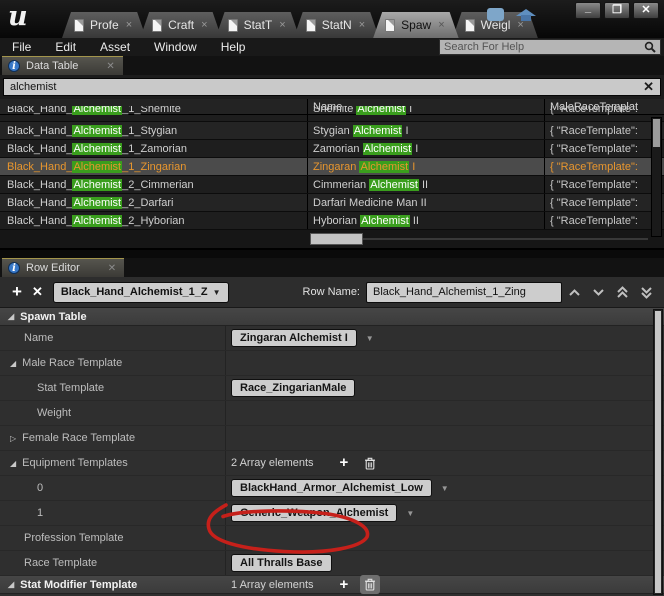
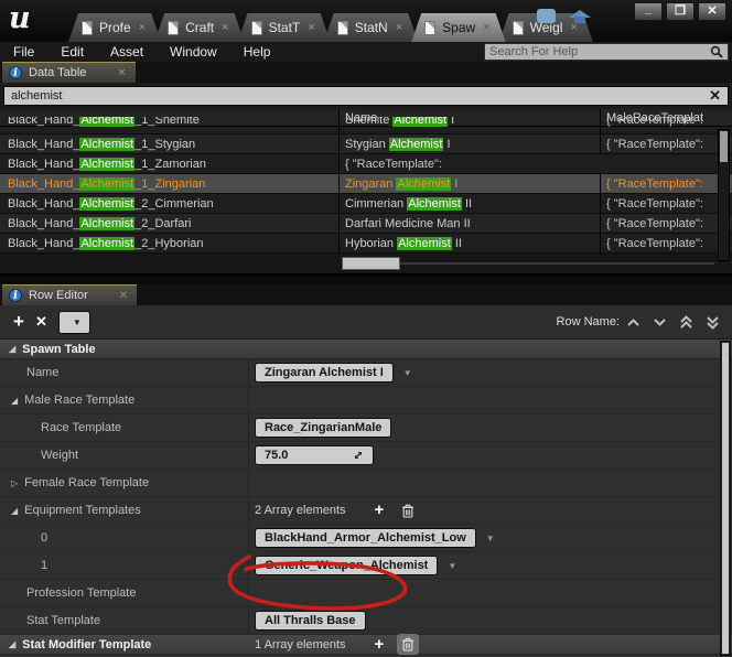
  u
  Profe
  ×
  Craft
  ×
  StatT
  ×
  StatN
  ×
  Spaw
  ×
  Weigl
  ×
  _
  ❒
  ✕
  File
  Edit
  Asset
  Window
  Help
  Search For Help
  i
  Data Table
  ✕
  alchemist
  ✕
  Name
  MaleRaceTemplat
  Black_Hand_Alchemist_1_Shemite
  Shemite Alchemist I
  { "RaceTemplate":
  Black_Hand_Alchemist_1_Stygian
  Stygian Alchemist I
  { "RaceTemplate":
  Black_Hand_Alchemist_1_Zamorian
- Zamorian Alchemist I
  { "RaceTemplate":
  Black_Hand_Alchemist_1_Zingarian
  Zingaran Alchemist I
  { "RaceTemplate":
  Black_Hand_Alchemist_2_Cimmerian
  Cimmerian Alchemist II
  { "RaceTemplate":
  Black_Hand_Alchemist_2_Darfari
  Darfari Medicine Man II
  { "RaceTemplate":
  Black_Hand_Alchemist_2_Hyborian
  Hyborian Alchemist II
  { "RaceTemplate":
  i
  Row Editor
  ✕
  +
  ✕
- Black_Hand_Alchemist_1_Z
  ▼
  Row Name:
- Black_Hand_Alchemist_1_Zing
  ◢
  Spawn Table
  Name
  Zingaran Alchemist I
  ▼
  ◢
  Male Race Template
- Stat Template
+ Race Template
  Race_ZingarianMale
  Weight
+ 75.0
  ▷
  Female Race Template
  ◢
  Equipment Templates
  2 Array elements
  +
  0
  BlackHand_Armor_Alchemist_Low
  ▼
  1
  ▼
  Profession Template
- Race Template
+ Stat Template
  All Thralls Base
  ◢
  Stat Modifier Template
  1 Array elements
  +
